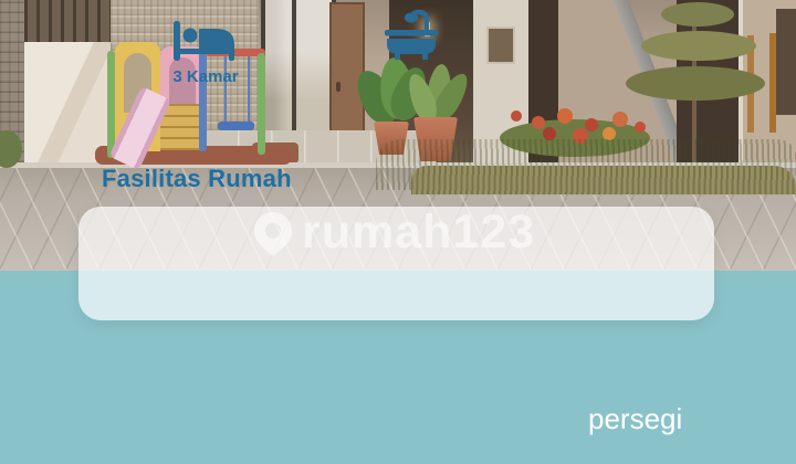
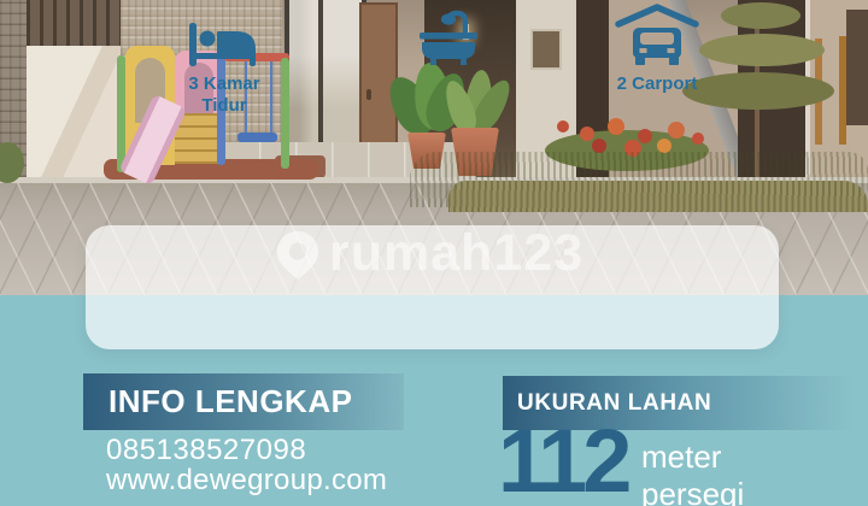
- Fasilitas Rumah
  rumah123
  3 Kamar
+ Tidur
+ 2 Carport
+ INFO LENGKAP
+ 085138527098
+ www.dewegroup.com
+ UKURAN LAHAN
+ 112
+ meter
  persegi
